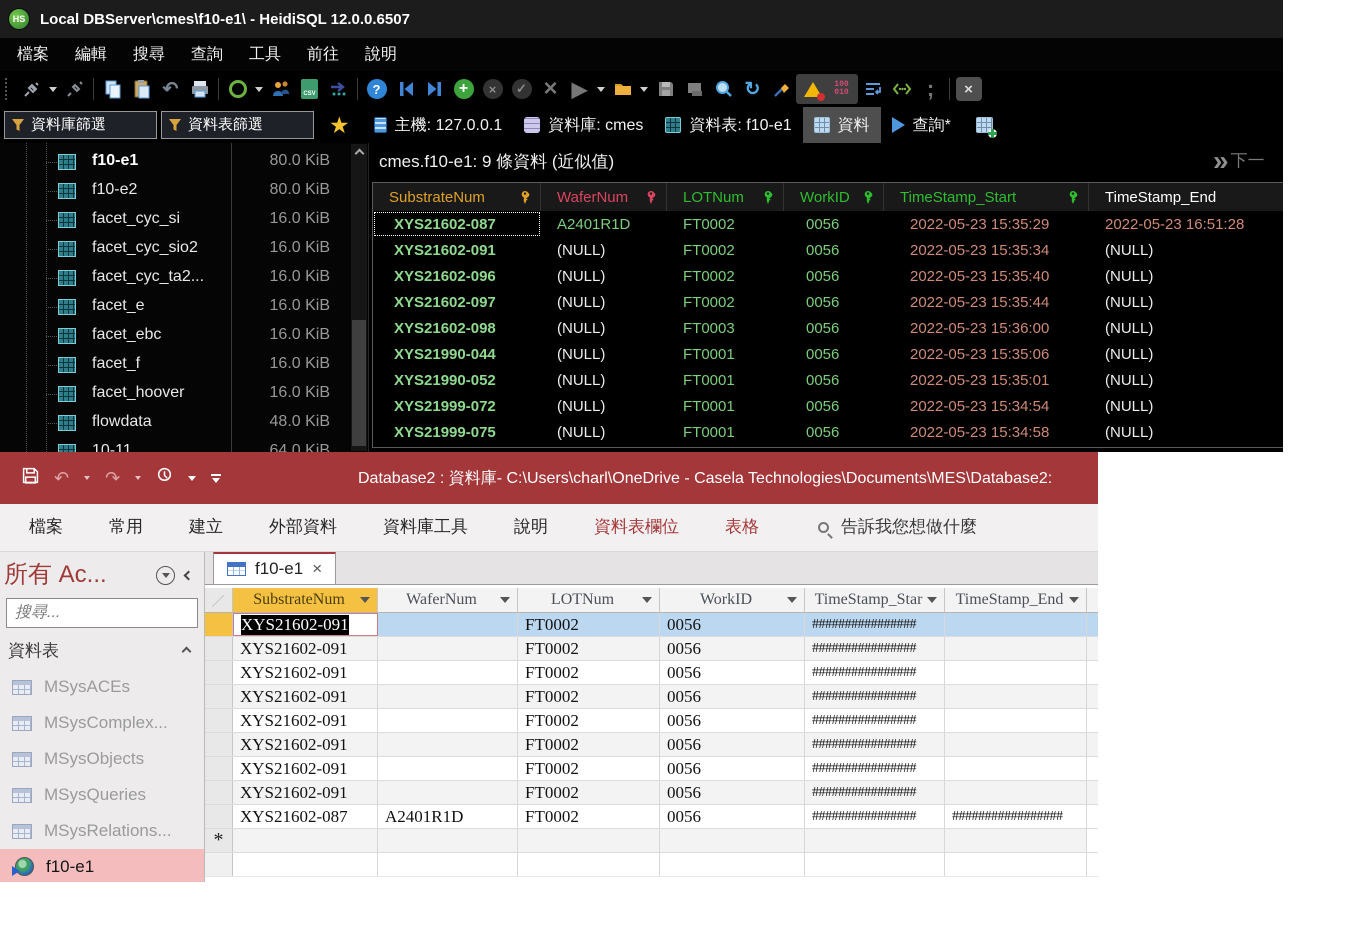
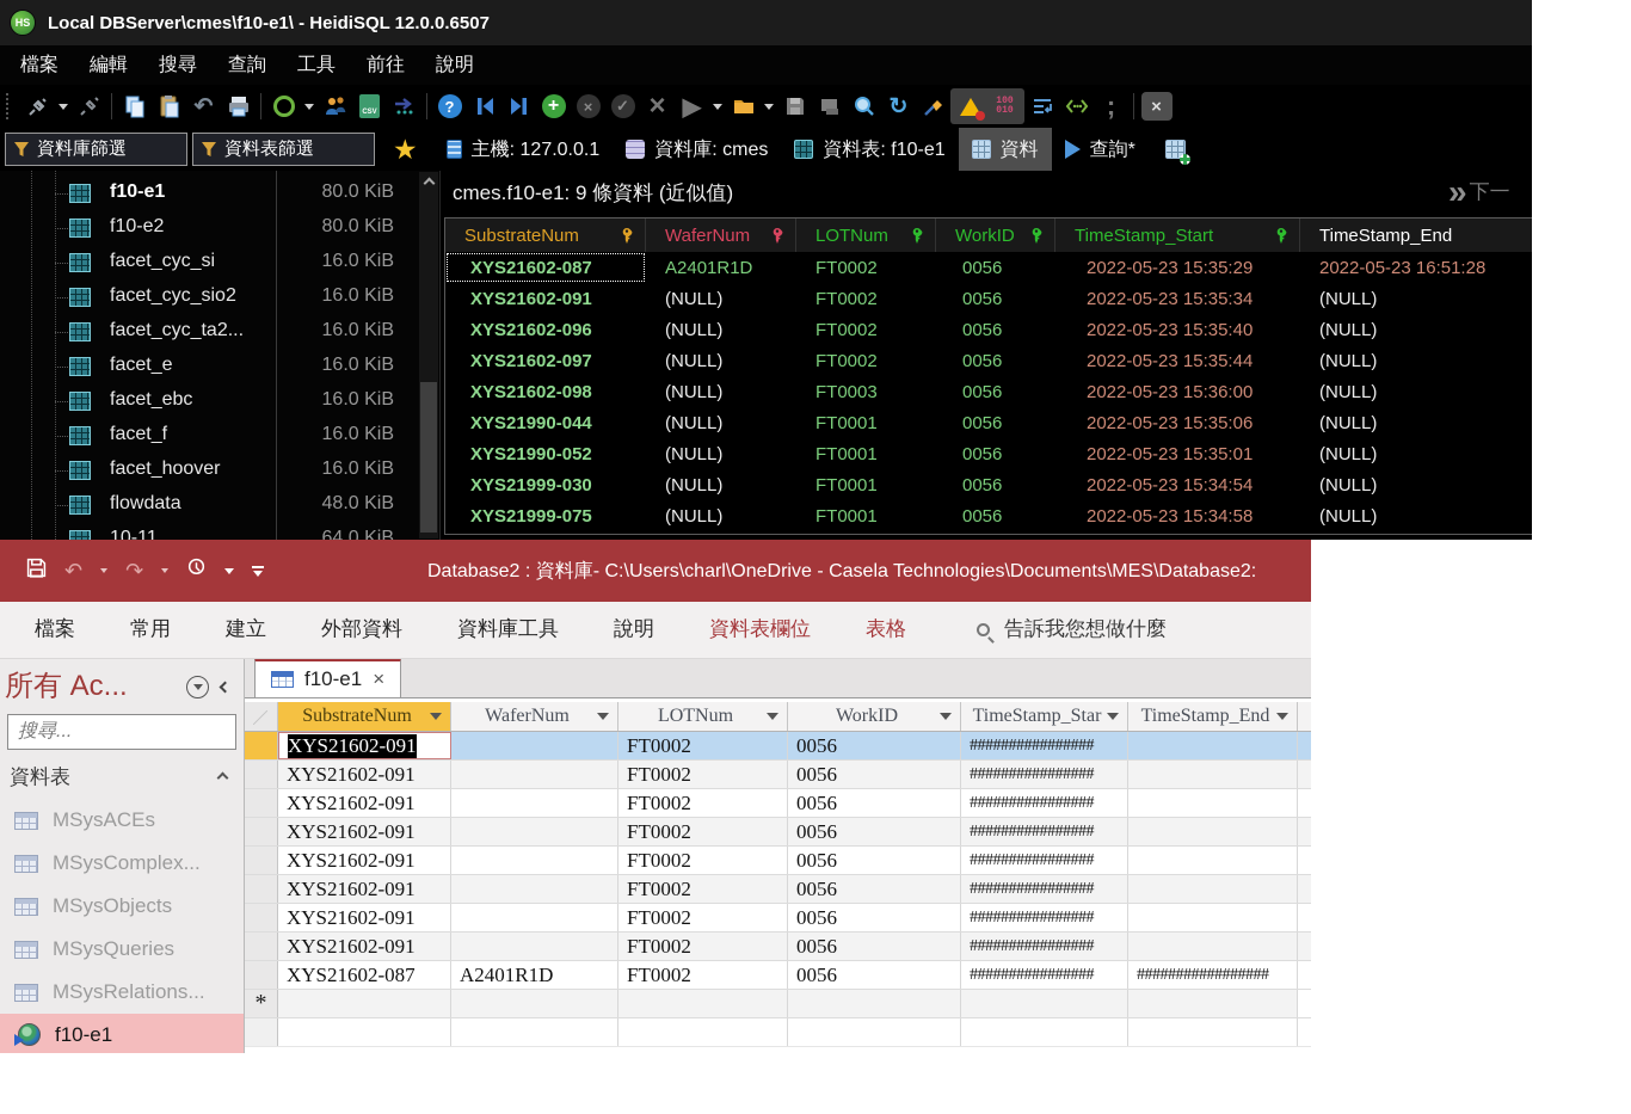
  HS
  Local DBServer\cmes\f10-e1\ - HeidiSQL 12.0.0.6507
  檔案
  編輯
  搜尋
  查詢
  工具
  前往
  說明
  ↶
  ?
  +
  ×
  ✓
  ×
  ▶
  ↻
  100
  010
  ;
  ×
  資料庫篩選
  資料表篩選
  ★
  主機: 127.0.0.1
  資料庫: cmes
  資料表: f10-e1
  資料
  查詢*
  f10-e1
  80.0 KiB
  f10-e2
  80.0 KiB
  facet_cyc_si
  16.0 KiB
  facet_cyc_sio2
  16.0 KiB
  facet_cyc_ta2...
  16.0 KiB
  facet_e
  16.0 KiB
  facet_ebc
  16.0 KiB
  facet_f
  16.0 KiB
  facet_hoover
  16.0 KiB
  flowdata
  48.0 KiB
  10-11
  64.0 KiB
  cmes.f10-e1: 9 條資料 (近似值)
  »
  下一
  SubstrateNum
  WaferNum
  LOTNum
  WorkID
  TimeStamp_Start
  TimeStamp_End
  XYS21602-087
  A2401R1D
  FT0002
  0056
  2022-05-23 15:35:29
  2022-05-23 16:51:28
  XYS21602-091
  (NULL)
  FT0002
  0056
  2022-05-23 15:35:34
  (NULL)
  XYS21602-096
  (NULL)
  FT0002
  0056
  2022-05-23 15:35:40
  (NULL)
  XYS21602-097
  (NULL)
  FT0002
  0056
  2022-05-23 15:35:44
  (NULL)
  XYS21602-098
  (NULL)
  FT0003
  0056
  2022-05-23 15:36:00
  (NULL)
  XYS21990-044
  (NULL)
  FT0001
  0056
  2022-05-23 15:35:06
  (NULL)
  XYS21990-052
  (NULL)
  FT0001
  0056
  2022-05-23 15:35:01
  (NULL)
- XYS21999-072
+ XYS21999-030
  (NULL)
  FT0001
  0056
  2022-05-23 15:34:54
  (NULL)
  XYS21999-075
  (NULL)
  FT0001
  0056
  2022-05-23 15:34:58
  (NULL)
  ↶
  ↷
  Database2 : 資料庫- C:\Users\charl\OneDrive - Casela Technologies\Documents\MES\Database2:
  檔案
  常用
  建立
  外部資料
  資料庫工具
  說明
  資料表欄位
  表格
  告訴我您想做什麼
  所有 Ac...
  搜尋...
  資料表
  MSysACEs
  MSysComplex...
  MSysObjects
  MSysQueries
  MSysRelations...
  f10-e1
  f10-e1
  ×
  SubstrateNum
  WaferNum
  LOTNum
  WorkID
  TimeStamp_Star
  TimeStamp_End
  XYS21602-091
  FT0002
  0056
  ################
  XYS21602-091
  FT0002
  0056
  ################
  XYS21602-091
  FT0002
  0056
  ################
  XYS21602-091
  FT0002
  0056
  ################
  XYS21602-091
  FT0002
  0056
  ################
  XYS21602-091
  FT0002
  0056
  ################
  XYS21602-091
  FT0002
  0056
  ################
  XYS21602-091
  FT0002
  0056
  ################
  XYS21602-087
  A2401R1D
  FT0002
  0056
  ################
  #################
  *
